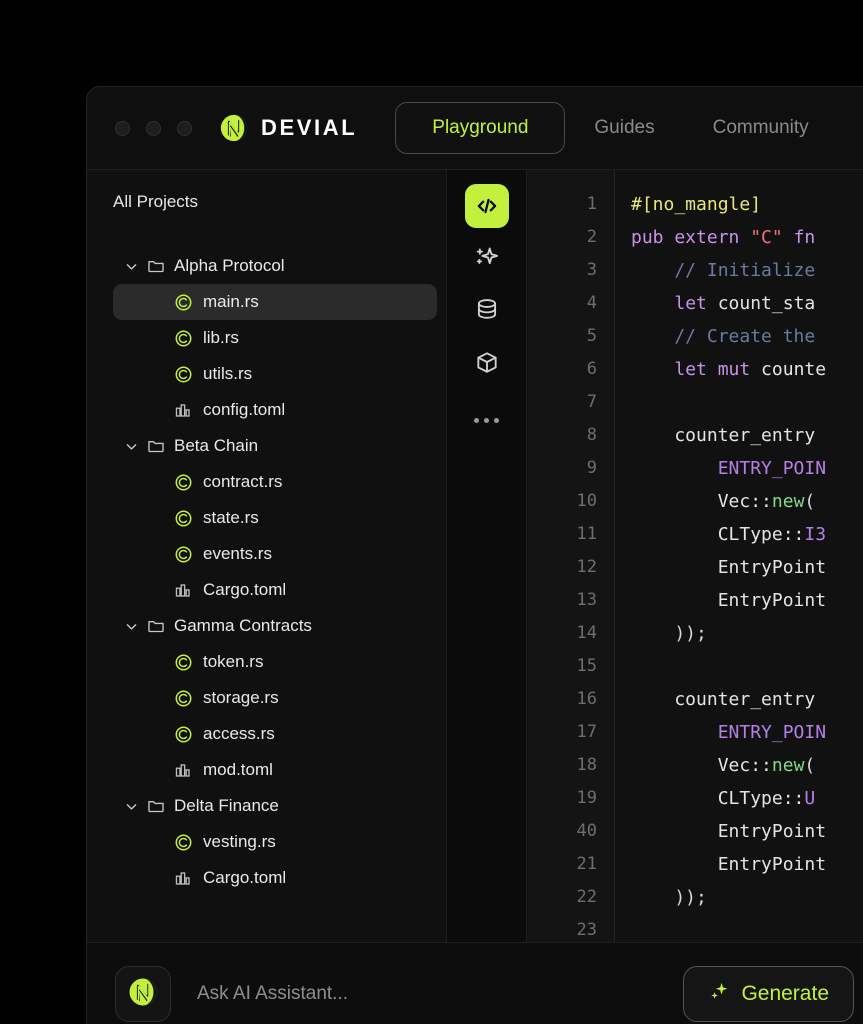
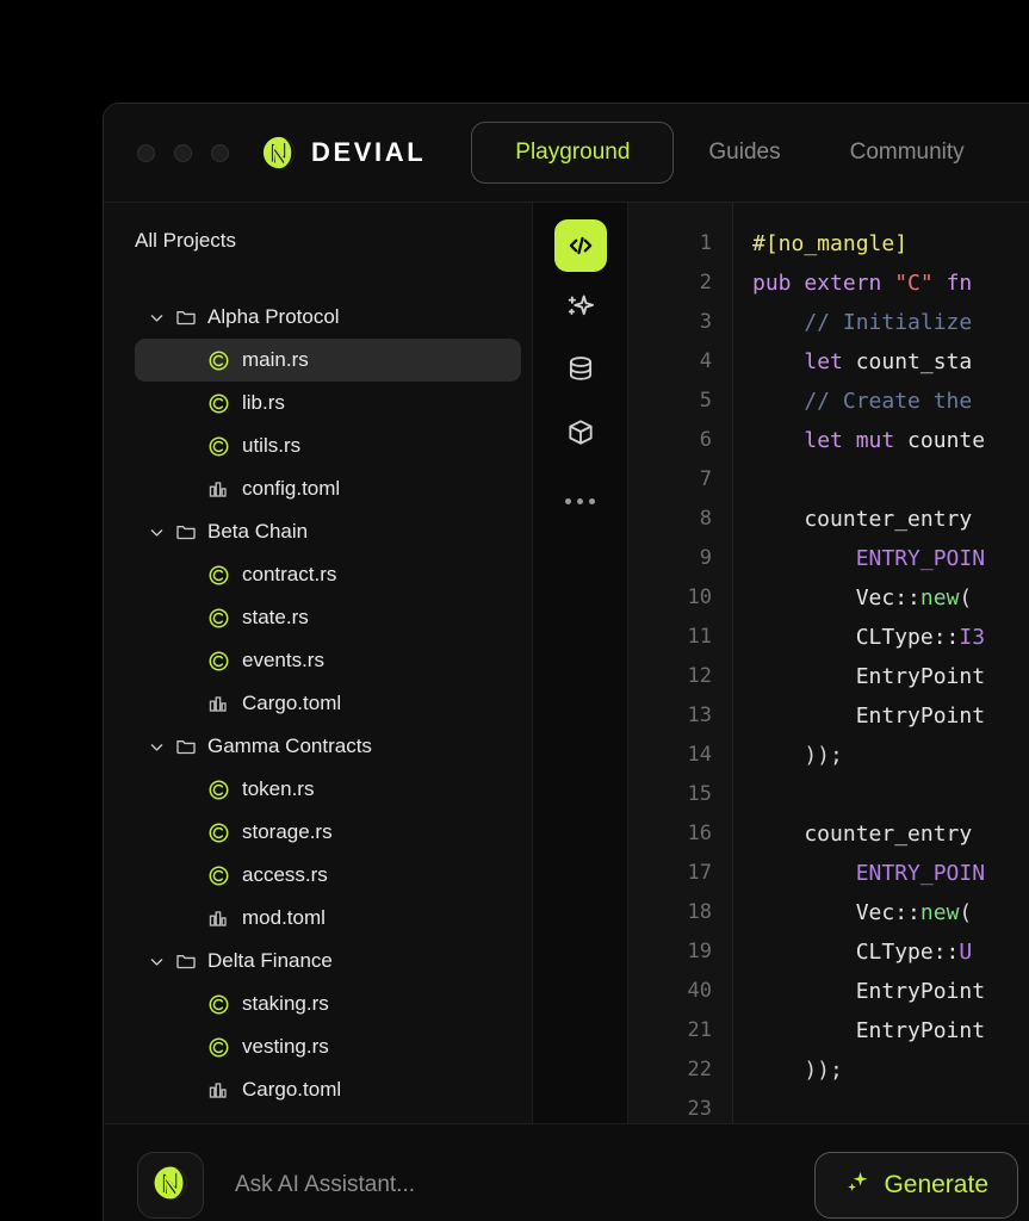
  DEVIAL
  Playground
  Guides
  Community
  All Projects
  Alpha Protocol
  main.rs
  lib.rs
  utils.rs
  config.toml
  Beta Chain
  contract.rs
  state.rs
  events.rs
  Cargo.toml
  Gamma Contracts
  token.rs
  storage.rs
  access.rs
  mod.toml
  Delta Finance
+ staking.rs
  vesting.rs
  Cargo.toml
  1
  2
  3
  4
  5
  6
  7
  8
  9
  10
  11
  12
  13
  14
  15
  16
  17
  18
  19
  40
  21
  22
  23
  #[no_mangle]
  pub extern "C" fn
  // Initialize
  let count_sta
  // Create the
  let mut counte
  counter_entry
  ENTRY_POIN
  Vec::new(
  CLType::I3
  EntryPoint
  EntryPoint
  ));
  counter_entry
  ENTRY_POIN
  Vec::new(
  CLType::U
  EntryPoint
  EntryPoint
  ));
  Ask AI Assistant...
  Generate
